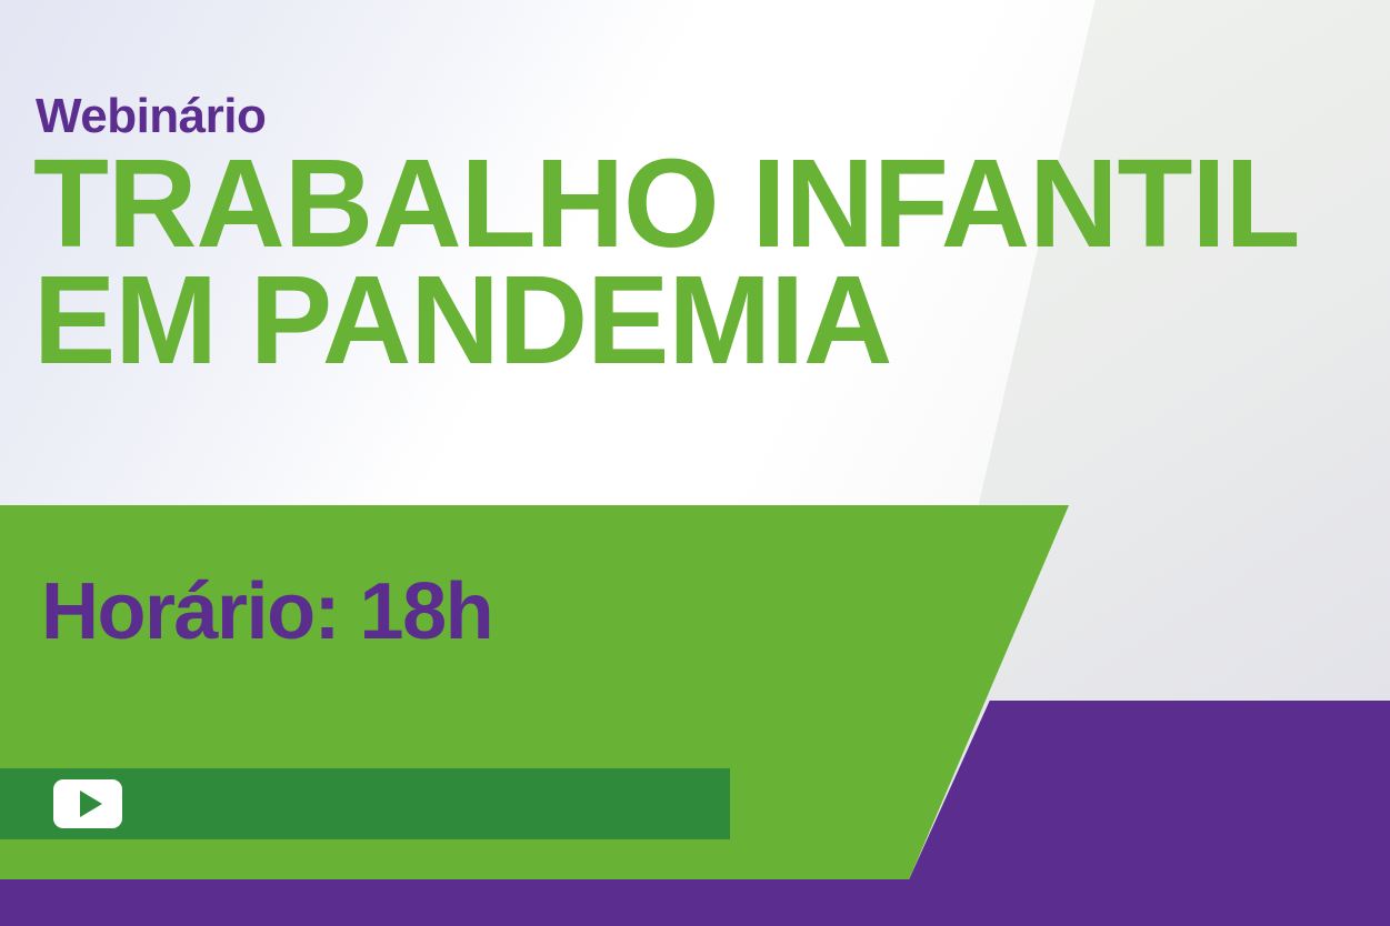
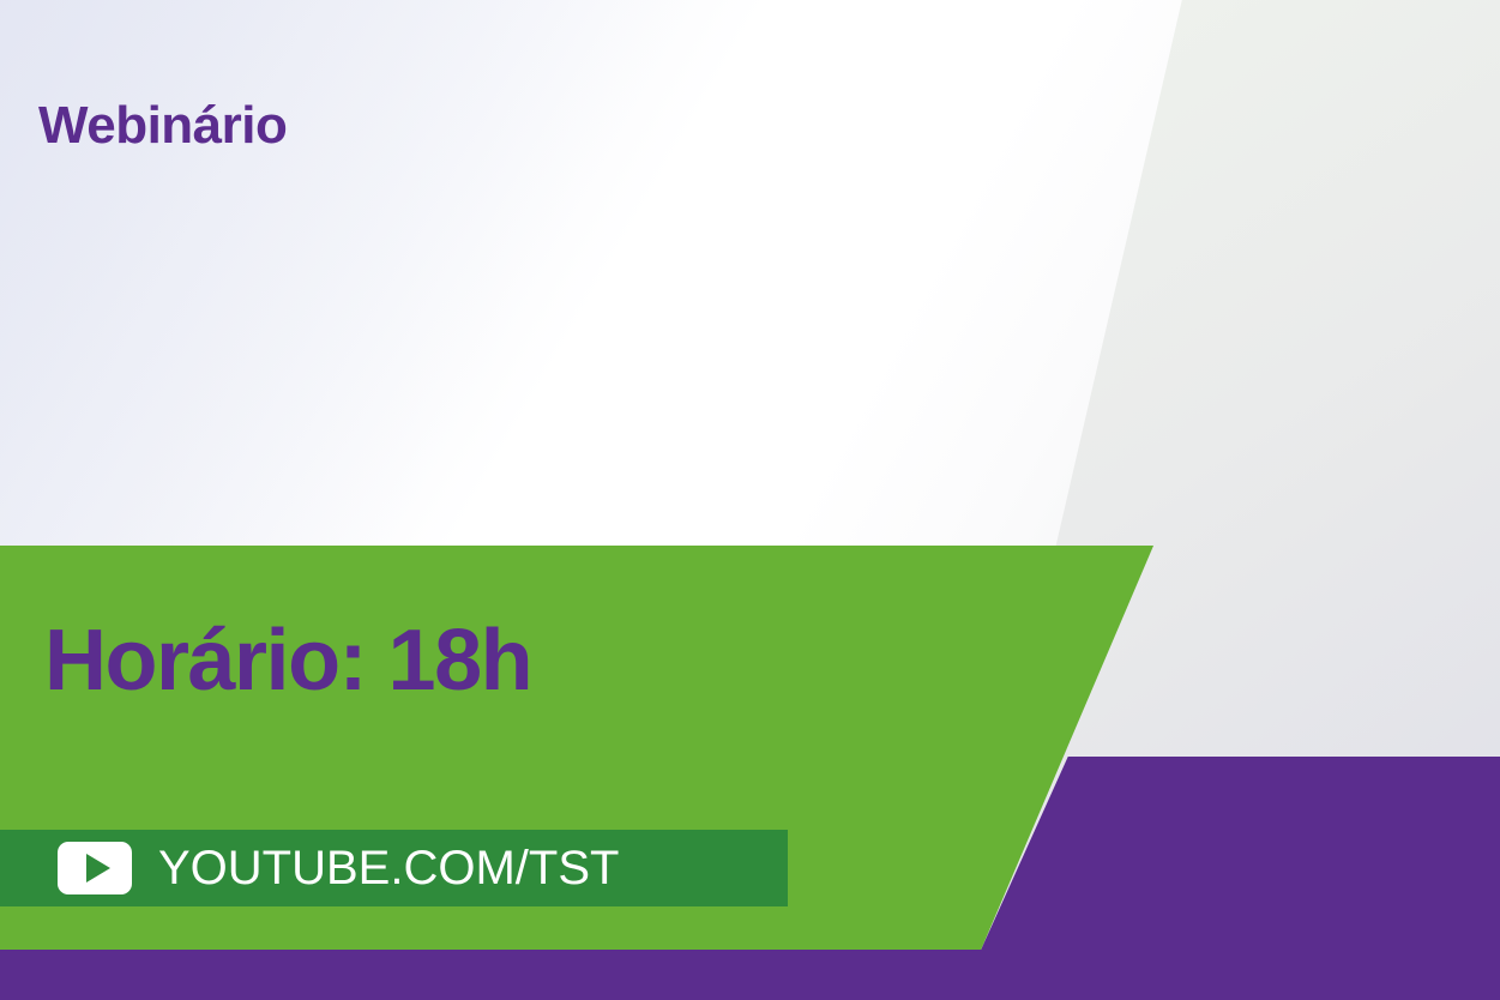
  Webinário
- TRABALHO INFANTIL
- EM PANDEMIA
  Horário: 18h
+ YOUTUBE.COM/TST
